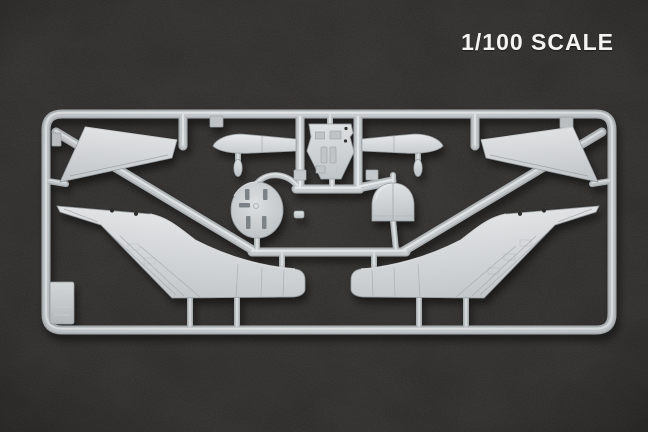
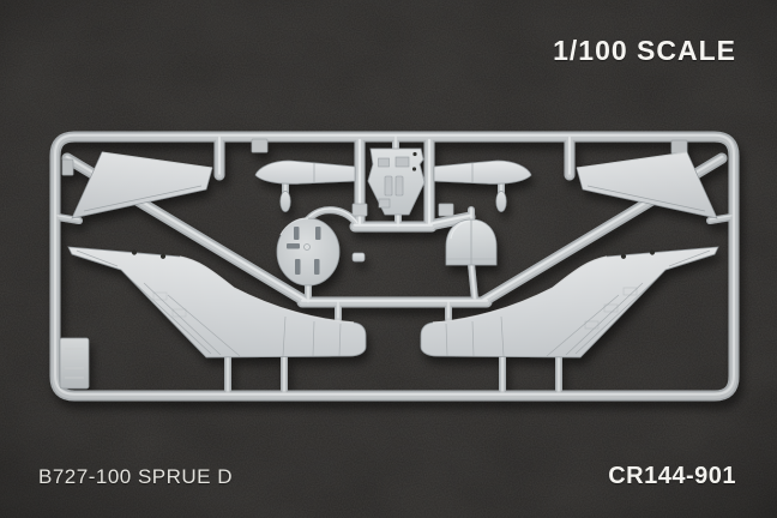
  1/100 SCALE
+ B727-100 SPRUE D
+ CR144-901
